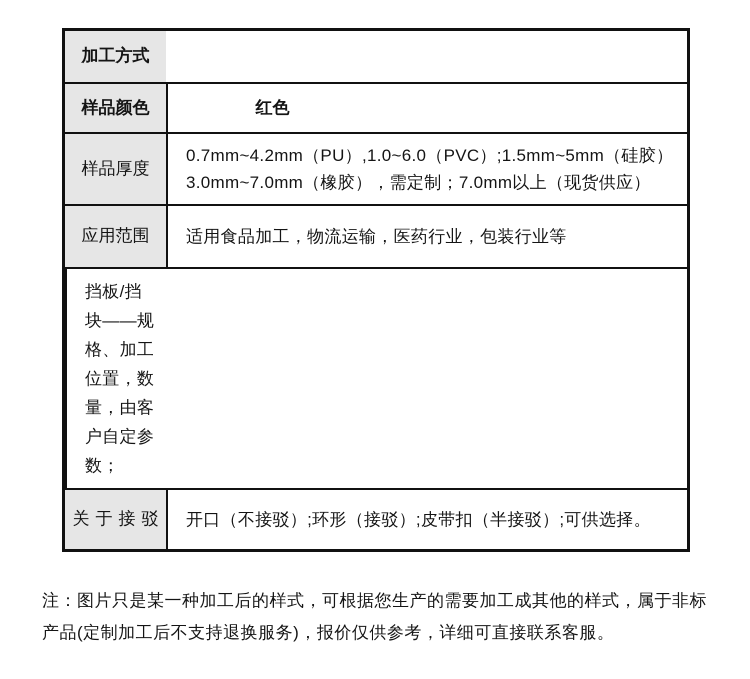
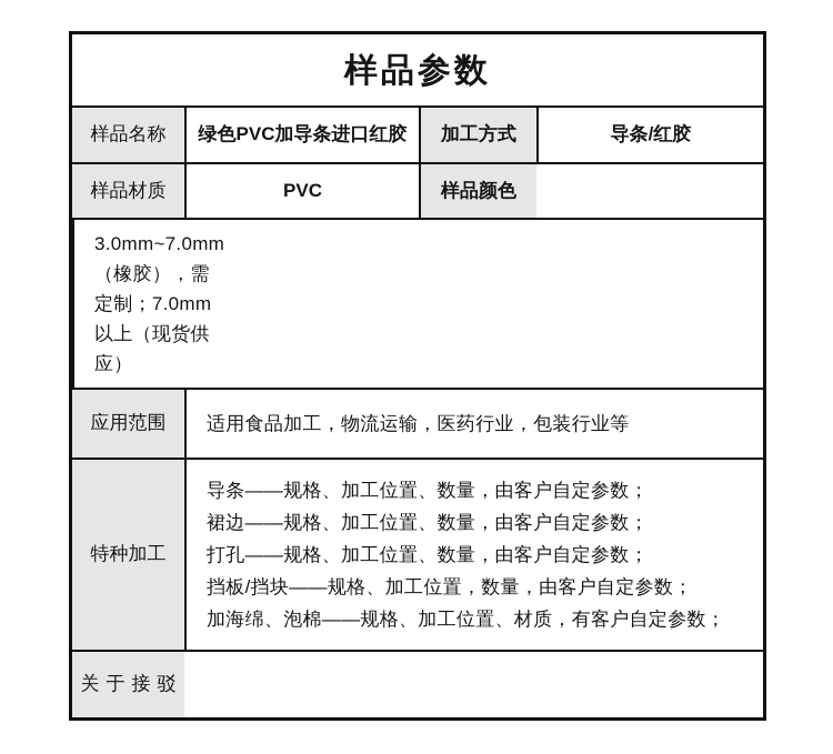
+ 样品参数
+ 样品名称
+ 绿色PVC加导条进口红胶
  加工方式
+ 导条/红胶
+ 样品材质
+ PVC
  样品颜色
- 红色
- 样品厚度
- 0.7mm~4.2mm（PU）,1.0~6.0（PVC）;1.5mm~5mm（硅胶）
  3.0mm~7.0mm（橡胶），需定制；7.0mm以上（现货供应）
  应用范围
  适用食品加工，物流运输，医药行业，包装行业等
+ 特种加工
+ 导条——规格、加工位置、数量，由客户自定参数；
+ 裙边——规格、加工位置、数量，由客户自定参数；
+ 打孔——规格、加工位置、数量，由客户自定参数；
  挡板/挡块——规格、加工位置，数量，由客户自定参数；
+ 加海绵、泡棉——规格、加工位置、材质，有客户自定参数；
  关于接驳
- 开口（不接驳）;环形（接驳）;皮带扣（半接驳）;可供选择。
- 注：图片只是某一种加工后的样式，可根据您生产的需要加工成其他的样式，属于非标产品(定制加工后不支持退换服务)，报价仅供参考，详细可直接联系客服。
